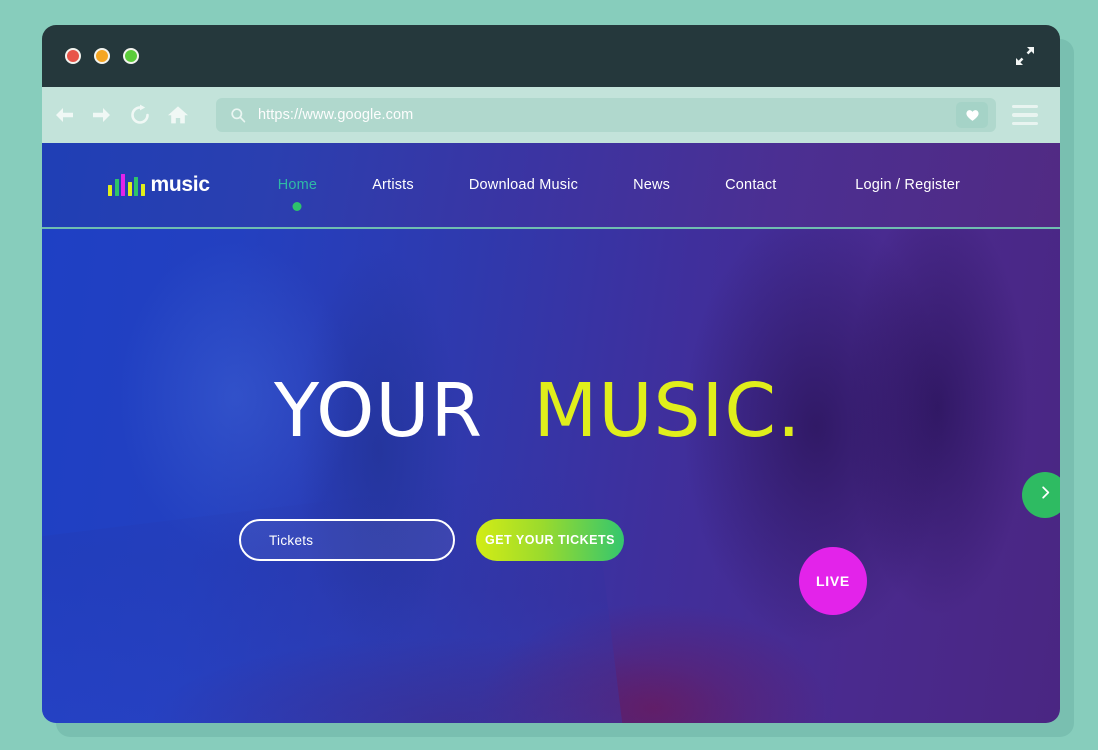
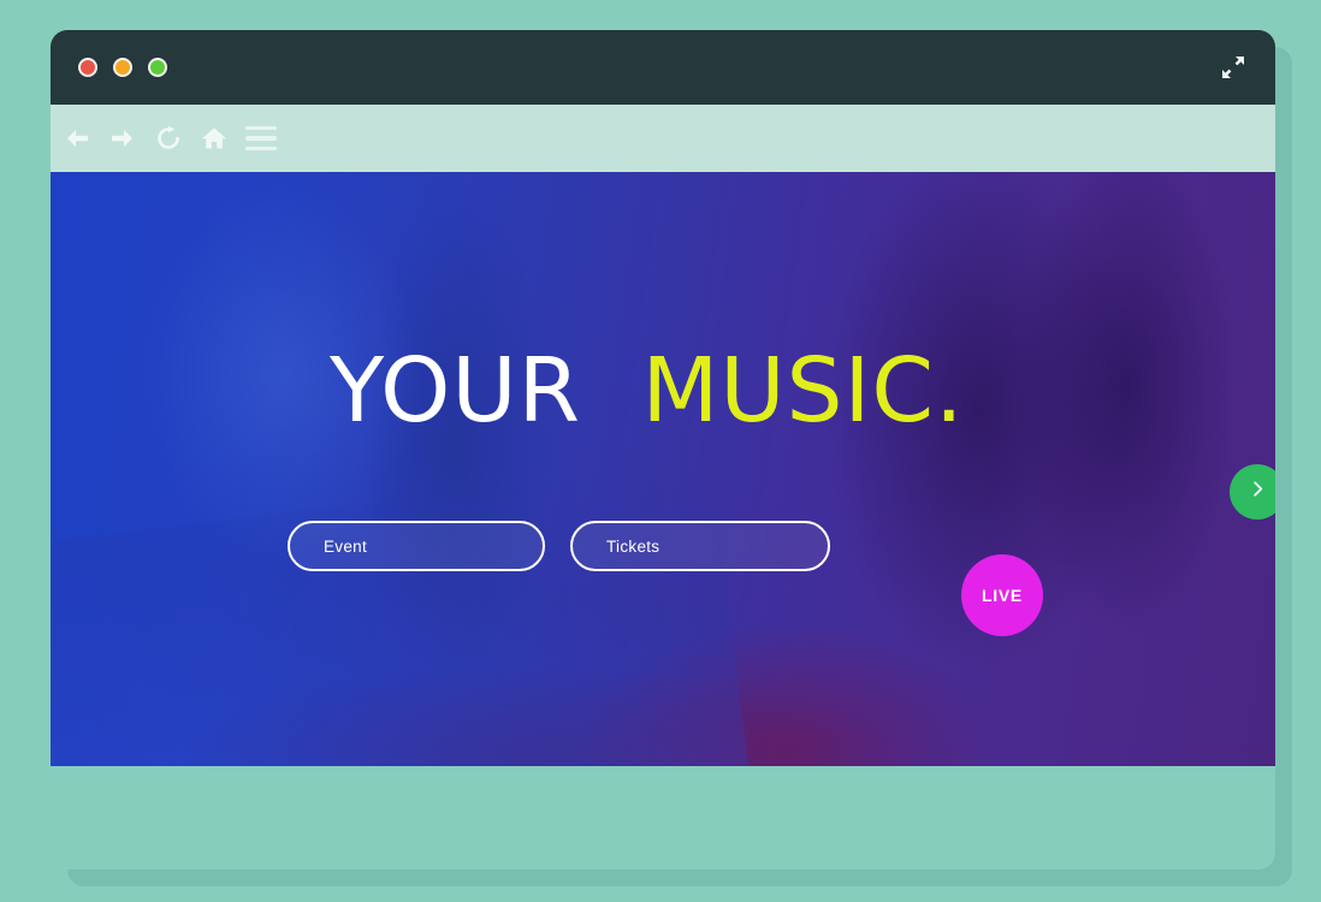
- https://www.google.com
- music
- Home
- Artists
- Download Music
- News
- Contact
- Login / Register
  LIVE
  YOUR MUSIC.
+ Event
  Tickets
- GET YOUR TICKETS
